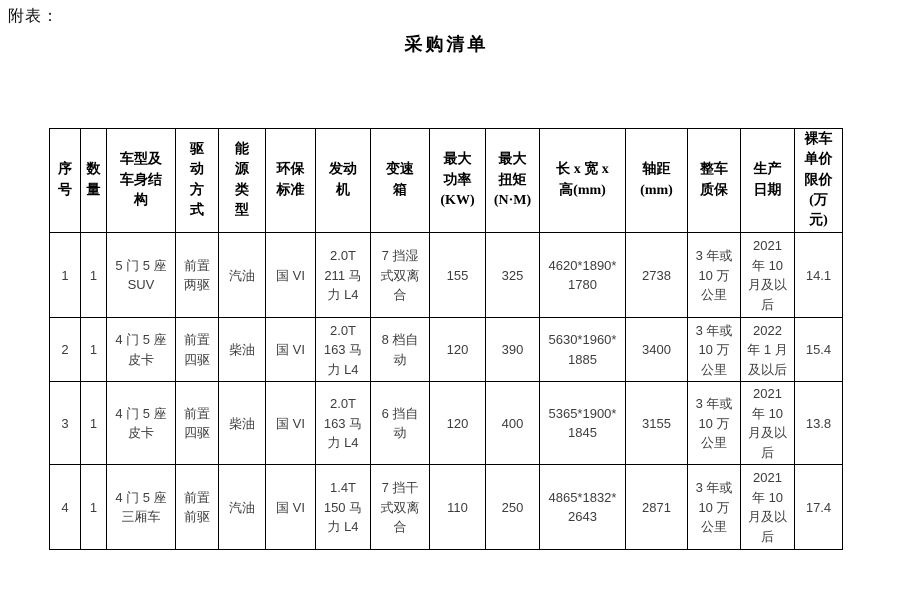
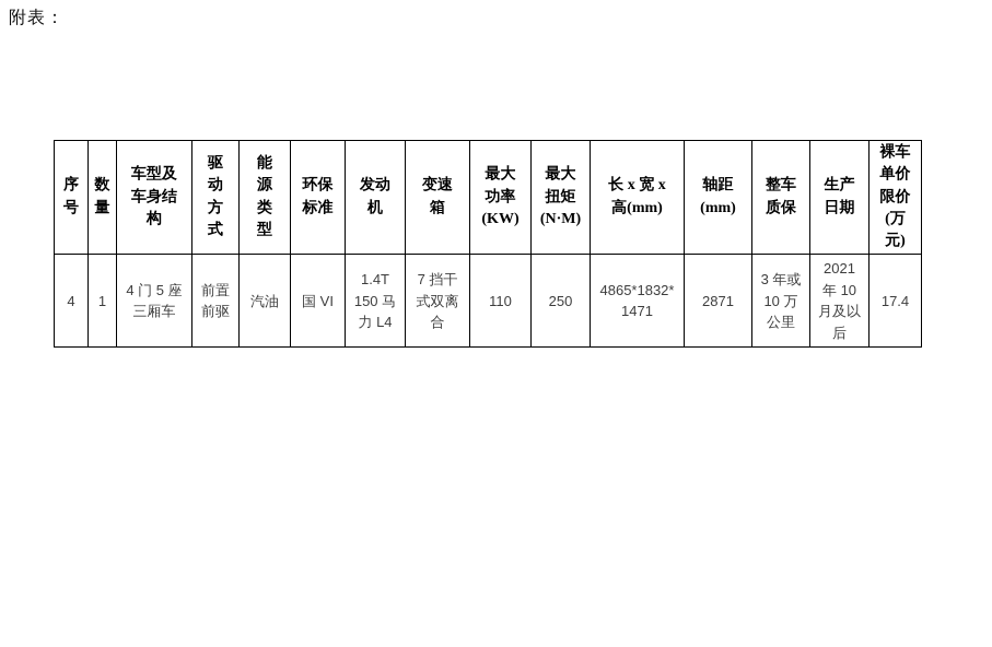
  附表：
- 采购清单
  序 号	数 量	车型及 车身结 构	驱 动 方 式	能 源 类 型	环保 标准	发动 机	变速 箱	最大 功率 (KW)	最大 扭矩 (N·M)	长 x 宽 x 高(mm)	轴距 (mm)	整车 质保	生产 日期	裸车 单价 限价 (万 元)
- 1	1	5 门 5 座 SUV	前置 两驱	汽油	国 VI	2.0T 211 马 力 L4	7 挡湿 式双离 合	155	325	4620*1890* 1780	2738	3 年或 10 万 公里	2021 年 10 月及以 后	14.1
- 2	1	4 门 5 座 皮卡	前置 四驱	柴油	国 VI	2.0T 163 马 力 L4	8 档自 动	120	390	5630*1960* 1885	3400	3 年或 10 万 公里	2022 年 1 月 及以后	15.4
- 3	1	4 门 5 座 皮卡	前置 四驱	柴油	国 VI	2.0T 163 马 力 L4	6 挡自 动	120	400	5365*1900* 1845	3155	3 年或 10 万 公里	2021 年 10 月及以 后	13.8
- 4	1	4 门 5 座 三厢车	前置 前驱	汽油	国 VI	1.4T 150 马 力 L4	7 挡干 式双离 合	110	250	4865*1832* 2643	2871	3 年或 10 万 公里	2021 年 10 月及以 后	17.4
+ 4	1	4 门 5 座 三厢车	前置 前驱	汽油	国 VI	1.4T 150 马 力 L4	7 挡干 式双离 合	110	250	4865*1832* 1471	2871	3 年或 10 万 公里	2021 年 10 月及以 后	17.4
